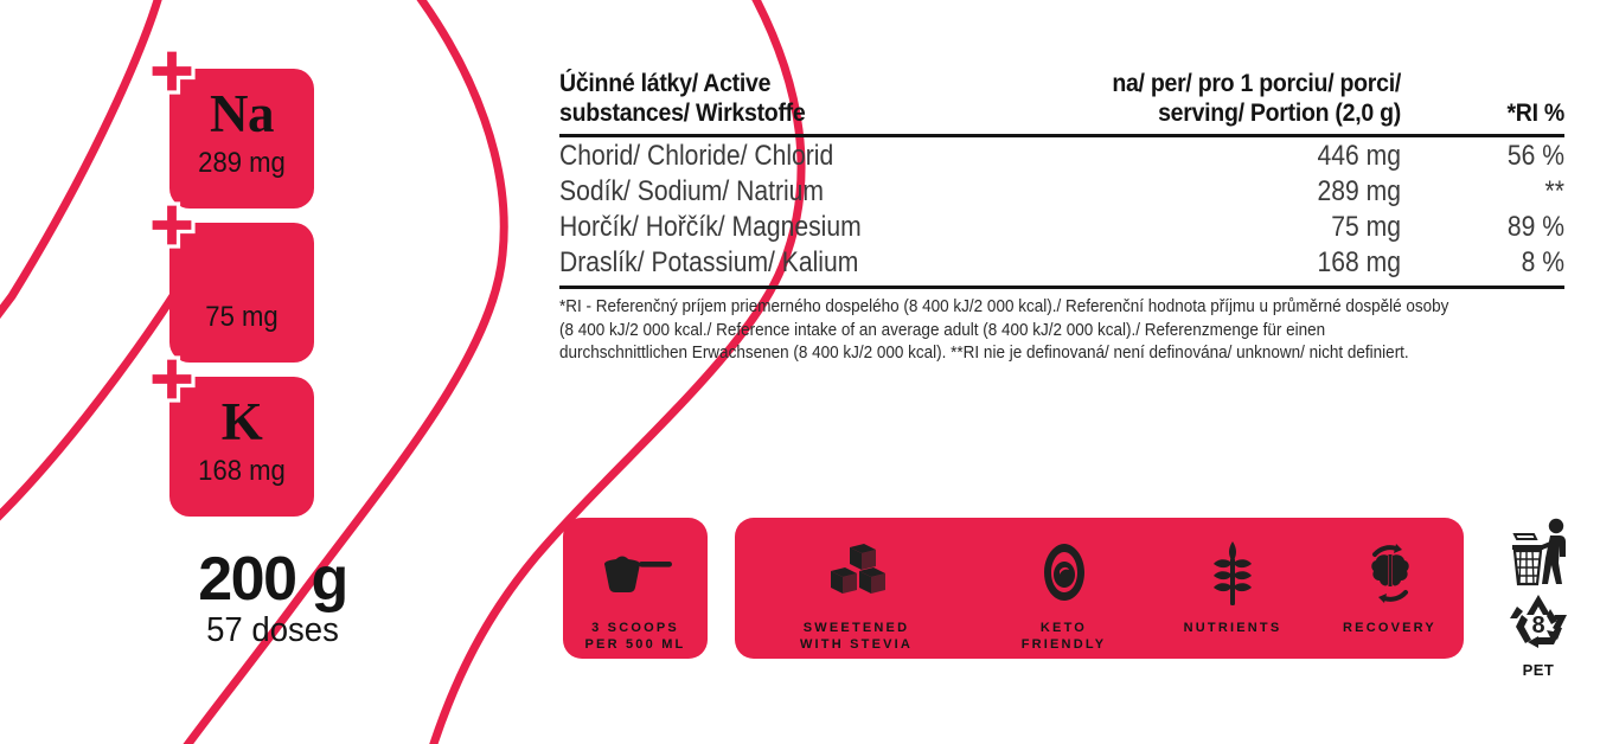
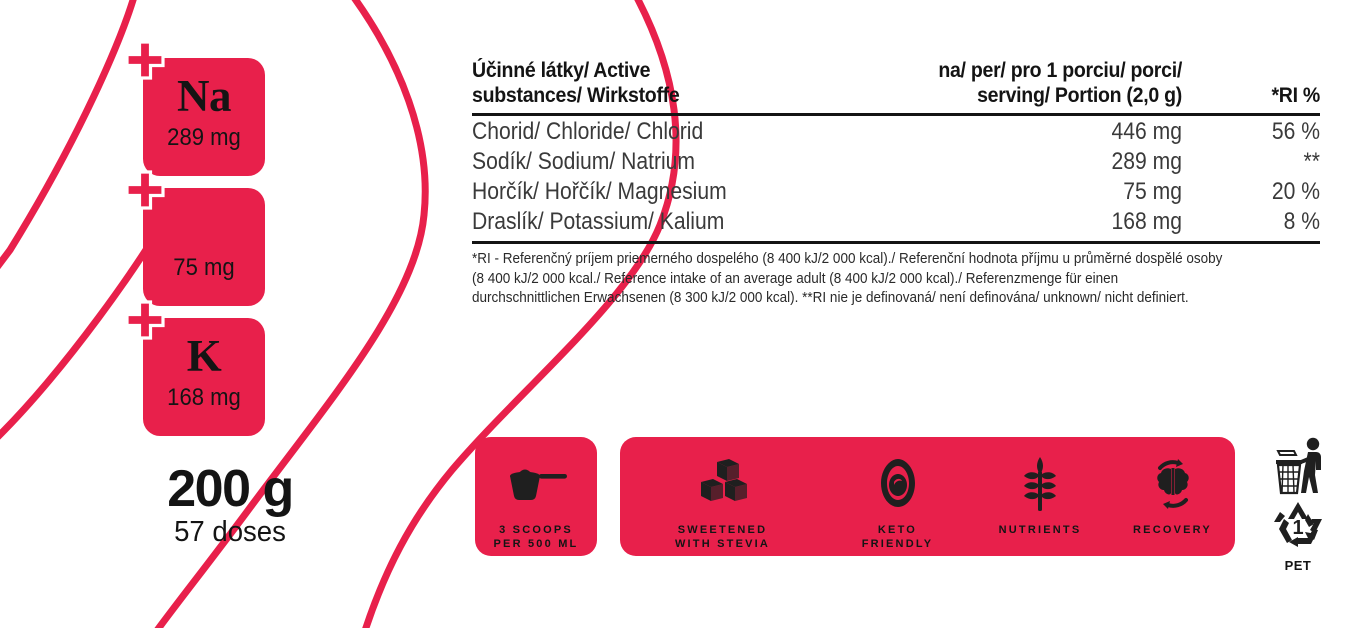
  Na
  289 mg
  75 mg
  K
  168 mg
  200 g
  57 doses
  Účinné látky/ Active substances/ Wirkstoffe	na/ per/ pro 1 porciu/ porci/ serving/ Portion (2,0 g)	*RI %
  Chorid/ Chloride/ Chlorid	446 mg	56 %
  Sodík/ Sodium/ Natrium	289 mg	**
- Horčík/ Hořčík/ Magnesium	75 mg	89 %
+ Horčík/ Hořčík/ Magnesium	75 mg	20 %
  Draslík/ Potassium/ Kalium	168 mg	8 %
  *RI - Referenčný príjem priemerného dospelého (8 400 kJ/2 000 kcal)./ Referenční hodnota příjmu u průměrné dospělé osoby
  (8 400 kJ/2 000 kcal./ Reference intake of an average adult (8 400 kJ/2 000 kcal)./ Referenzmenge für einen
- durchschnittlichen Erwachsenen (8 400 kJ/2 000 kcal). **RI nie je definovaná/ není definována/ unknown/ nicht definiert.
+ durchschnittlichen Erwachsenen (8 300 kJ/2 000 kcal). **RI nie je definovaná/ není definována/ unknown/ nicht definiert.
  3 SCOOPS
  PER 500 ML
  SWEETENED
  WITH STEVIA
  KETO
  FRIENDLY
  NUTRIENTS
  RECOVERY
- 8
+ 1
  PET
